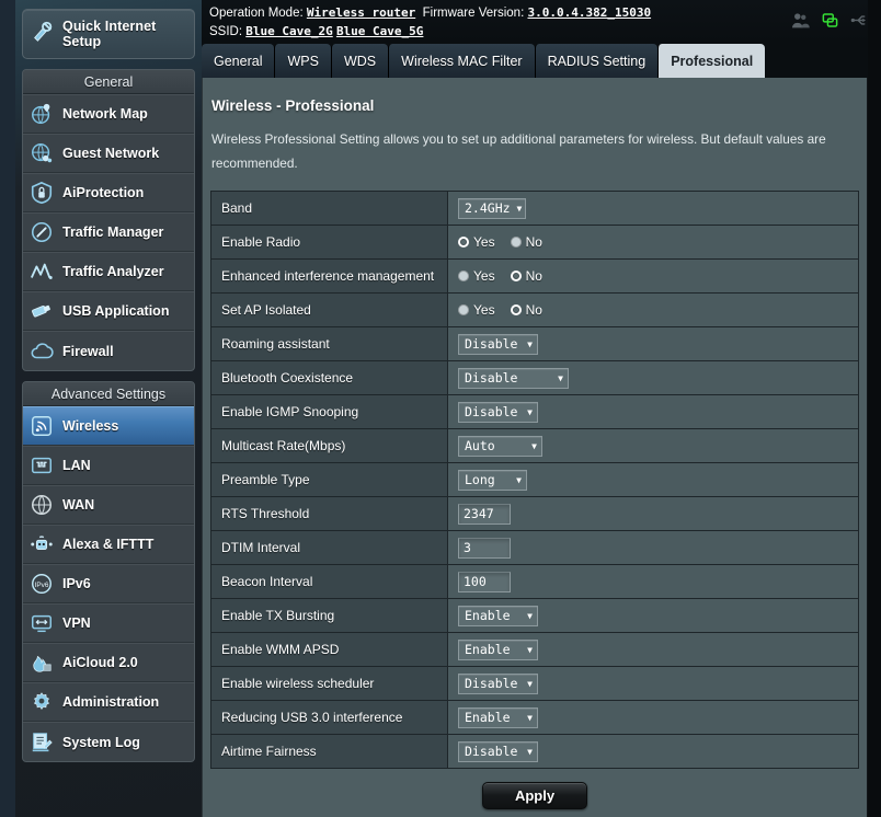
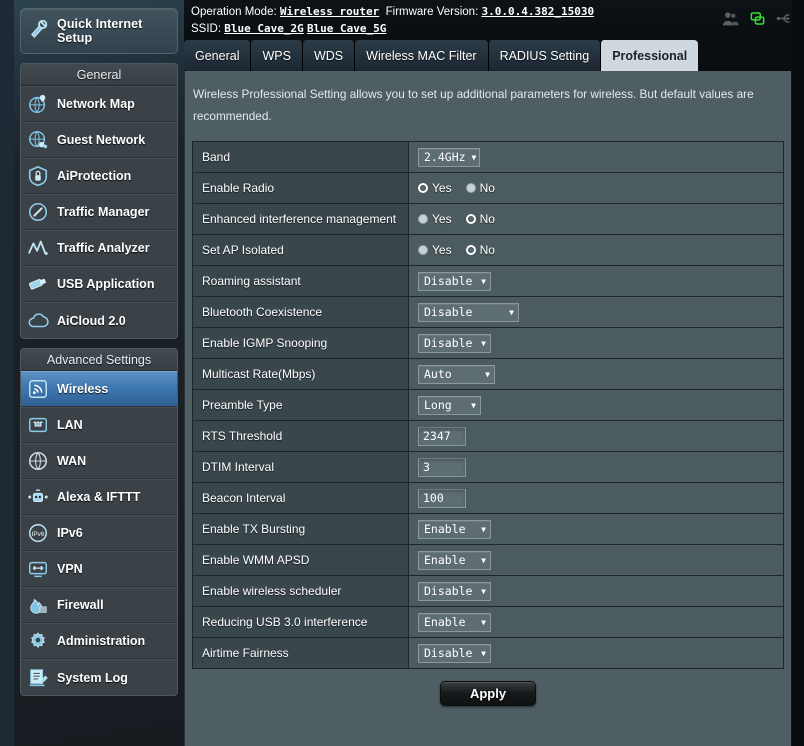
  Quick Internet Setup
  General
  Network Map
  Guest Network
  AiProtection
  Traffic Manager
  Traffic Analyzer
  USB Application
- Firewall
+ AiCloud 2.0
  Advanced Settings
  Wireless
  LAN
  WAN
  Alexa & IFTTT
  IPv6
  VPN
- AiCloud 2.0
+ Firewall
  Administration
  System Log
  Operation Mode: Wireless router Firmware Version: 3.0.0.4.382_15030
  SSID: Blue Cave_2G Blue Cave_5G
  General
  WPS
  WDS
  Wireless MAC Filter
  RADIUS Setting
  Professional
- Wireless - Professional
  Wireless Professional Setting allows you to set up additional parameters for wireless. But default values are recommended.
  Band
  2.4GHz
  ▼
  Enable Radio
  Yes
  No
  Enhanced interference management
  Yes
  No
  Set AP Isolated
  Yes
  No
  Roaming assistant
  Disable
  ▼
  Bluetooth Coexistence
  Disable
  ▼
  Enable IGMP Snooping
  Disable
  ▼
  Multicast Rate(Mbps)
  Auto
  ▼
  Preamble Type
  Long
  ▼
  RTS Threshold
  2347
  DTIM Interval
  3
  Beacon Interval
  100
  Enable TX Bursting
  Enable
  ▼
  Enable WMM APSD
  Enable
  ▼
  Enable wireless scheduler
  Disable
  ▼
  Reducing USB 3.0 interference
  Enable
  ▼
  Airtime Fairness
  Disable
  ▼
  Apply
